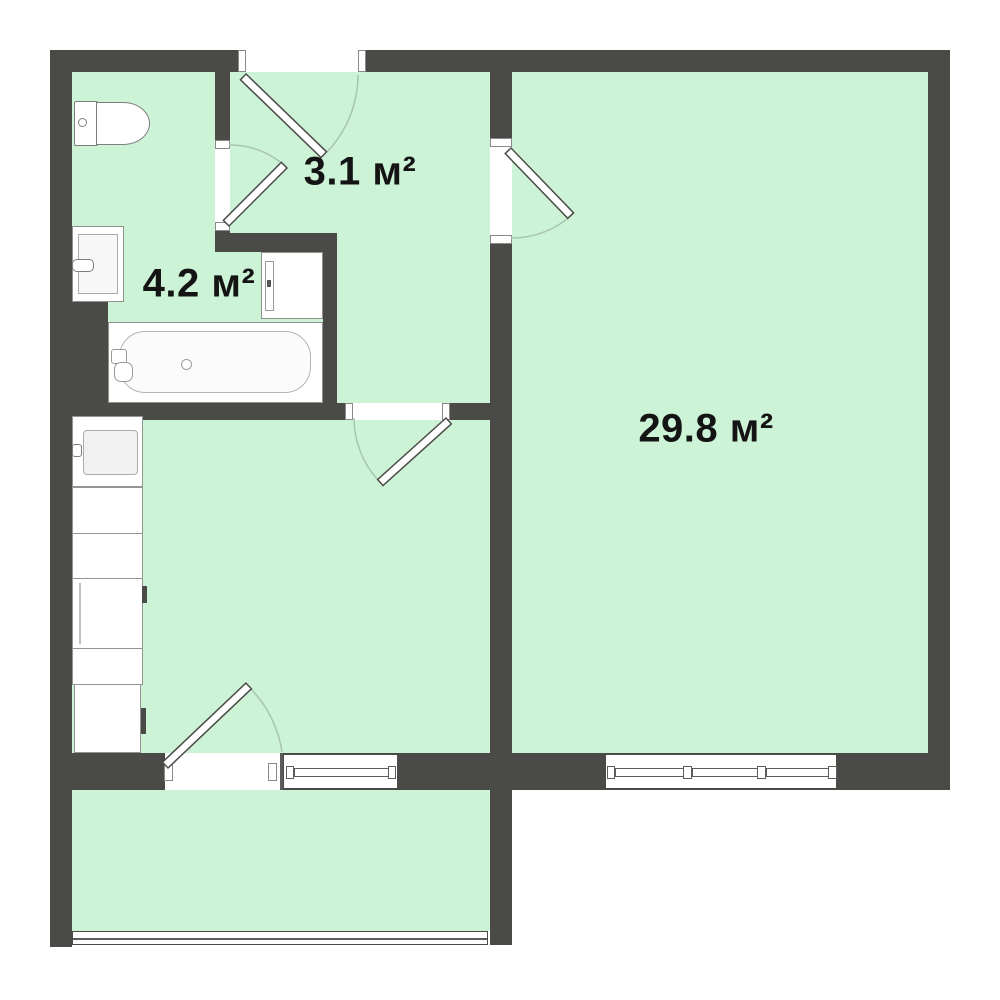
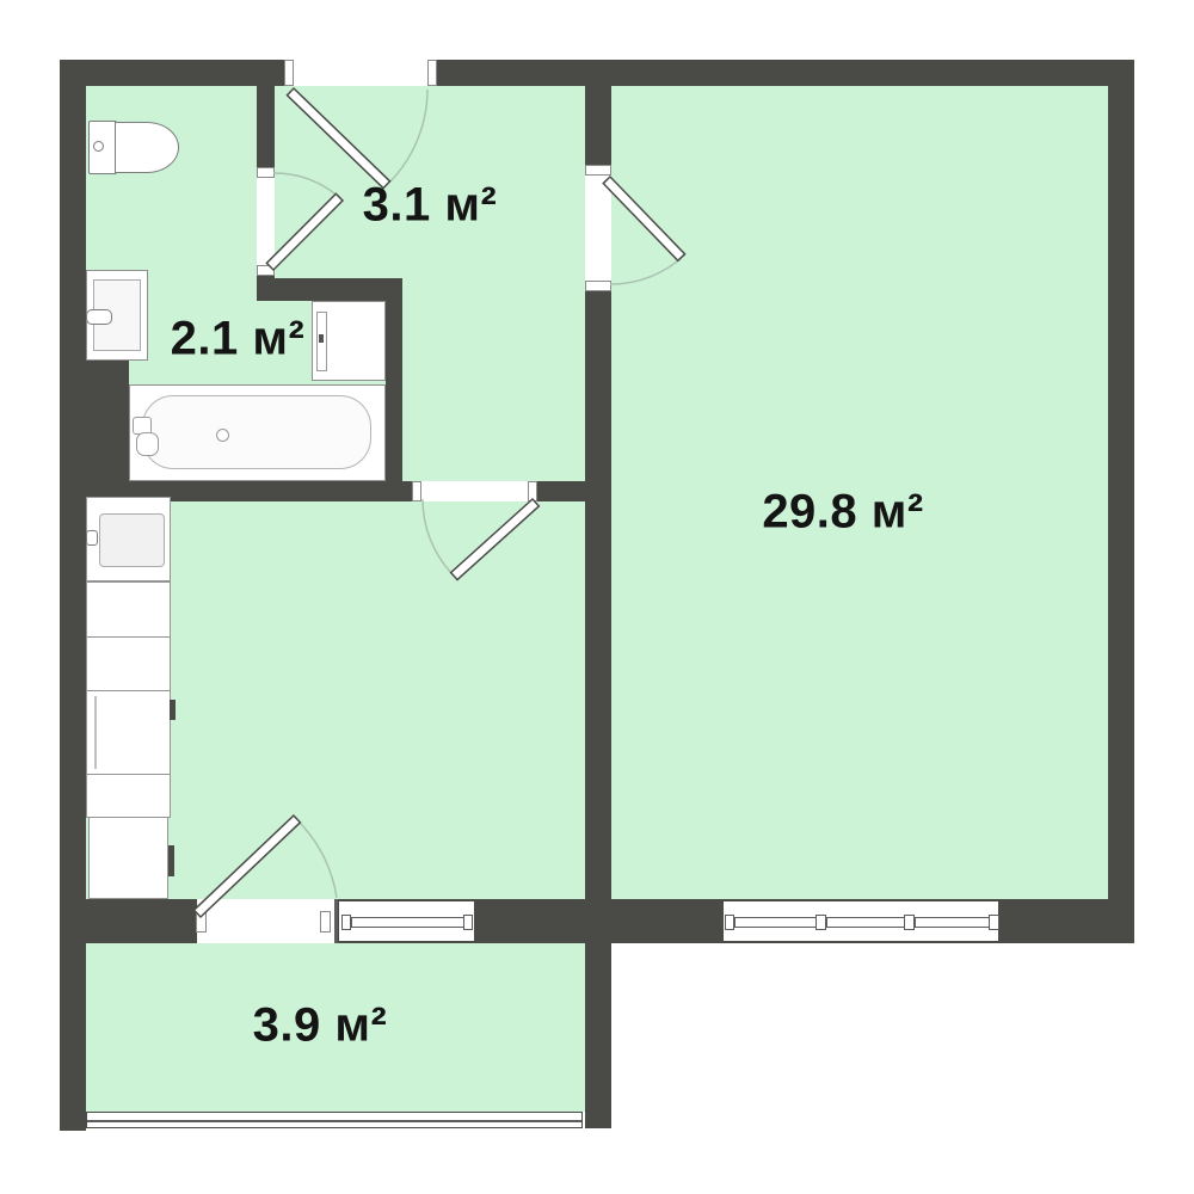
  3.1 м²
- 4.2 м²
+ 2.1 м²
  29.8 м²
+ 3.9 м²
